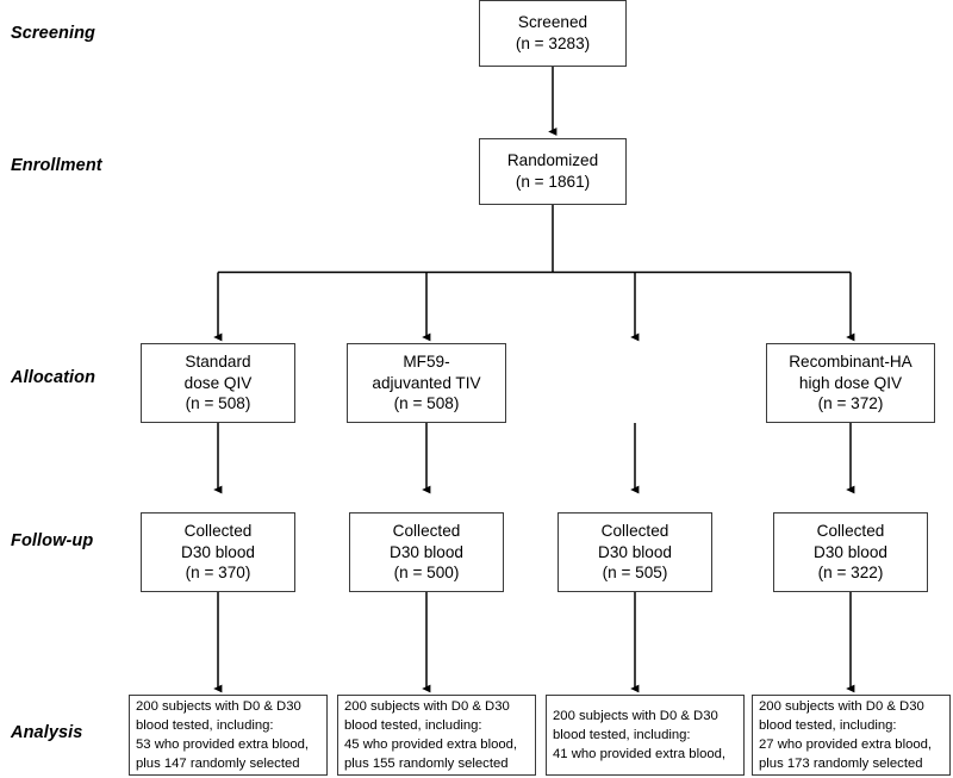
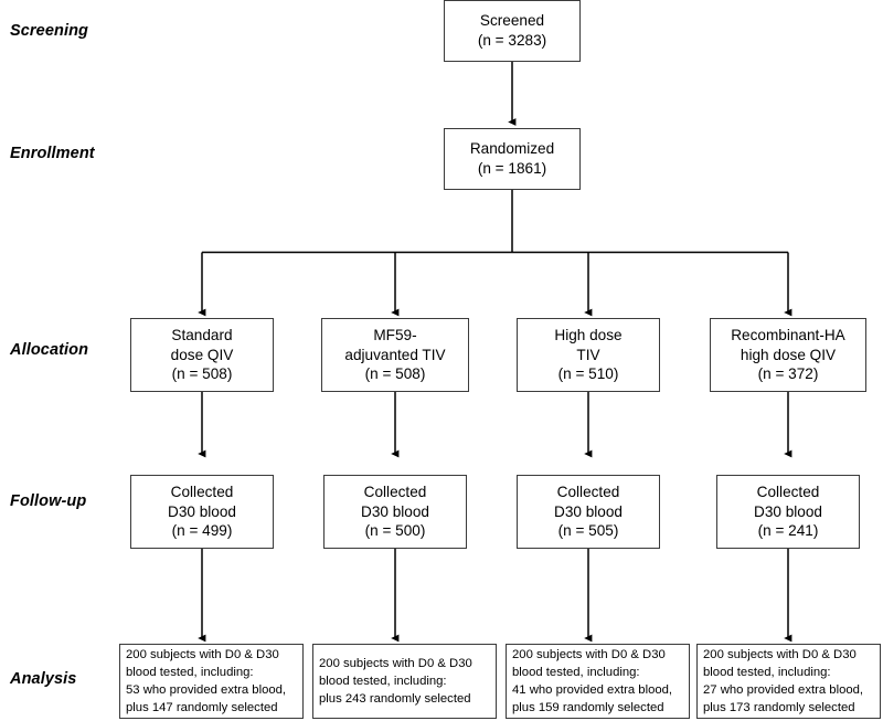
  Screening
  Enrollment
  Allocation
  Follow-up
  Analysis
  Screened
  (n = 3283)
  Randomized
  (n = 1861)
  Standard
  dose QIV
  (n = 508)
  MF59-
  adjuvanted TIV
  (n = 508)
+ High dose
+ TIV
+ (n = 510)
  Recombinant-HA
  high dose QIV
  (n = 372)
  Collected
  D30 blood
- (n = 370)
+ (n = 499)
  Collected
  D30 blood
  (n = 500)
  Collected
  D30 blood
  (n = 505)
  Collected
  D30 blood
- (n = 322)
+ (n = 241)
  200 subjects with D0 & D30
  blood tested, including:
  53 who provided extra blood,
  plus 147 randomly selected
  200 subjects with D0 & D30
  blood tested, including:
- 45 who provided extra blood,
- plus 155 randomly selected
+ plus 243 randomly selected
  200 subjects with D0 & D30
  blood tested, including:
  41 who provided extra blood,
+ plus 159 randomly selected
  200 subjects with D0 & D30
  blood tested, including:
  27 who provided extra blood,
  plus 173 randomly selected
